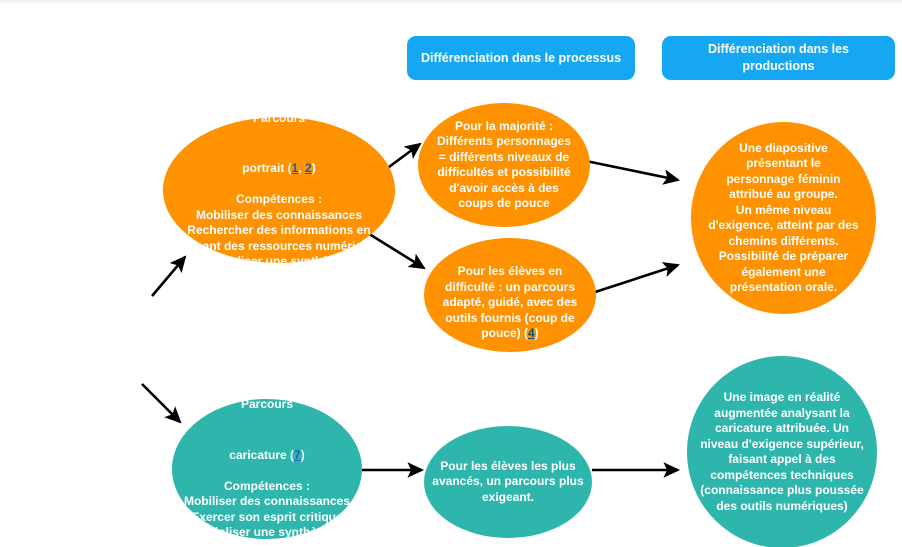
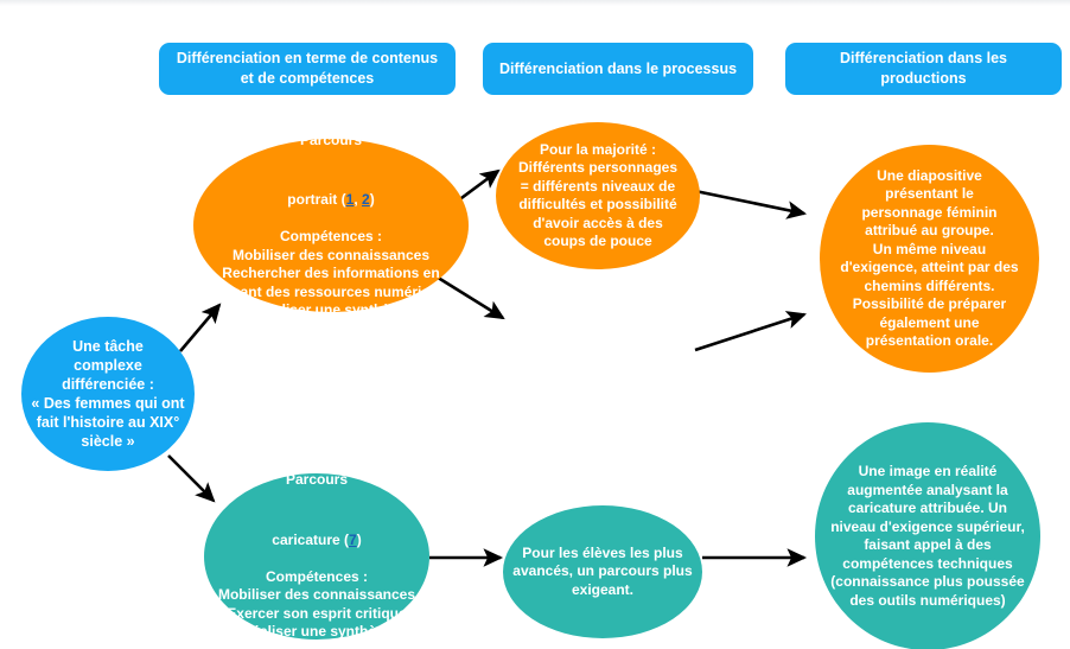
+ Différenciation en terme de contenus et de compétences
  Différenciation dans le processus
  Différenciation dans les productions
+ Une tâche
+ complexe
+ différenciée :
+ « Des femmes qui ont
+ fait l'histoire au XIX°
+ siècle »
  Parcours
  portrait (1, 2)
  Compétences :
  Mobiliser des connaissances
  Rechercher des informations en
  utilisant des ressources numériques
  Réaliser une synthèse
  Pour la majorité :
  Différents personnages
  = différents niveaux de
  difficultés et possibilité
  d'avoir accès à des
  coups de pouce
- Pour les élèves en
- difficulté : un parcours
- adapté, guidé, avec des
- outils fournis (coup de
- pouce) (4)
  Une diapositive
  présentant le
  personnage féminin
  attribué au groupe.
  Un même niveau
  d'exigence, atteint par des
  chemins différents.
  Possibilité de préparer
  également une
  présentation orale.
  Parcours
  caricature (7)
  Compétences :
  Mobiliser des connaissances
  Exercer son esprit critique
  Réaliser une synthèse
  Pour les élèves les plus
  avancés, un parcours plus
  exigeant.
  Une image en réalité
  augmentée analysant la
  caricature attribuée. Un
  niveau d'exigence supérieur,
  faisant appel à des
  compétences techniques
  (connaissance plus poussée
  des outils numériques)
